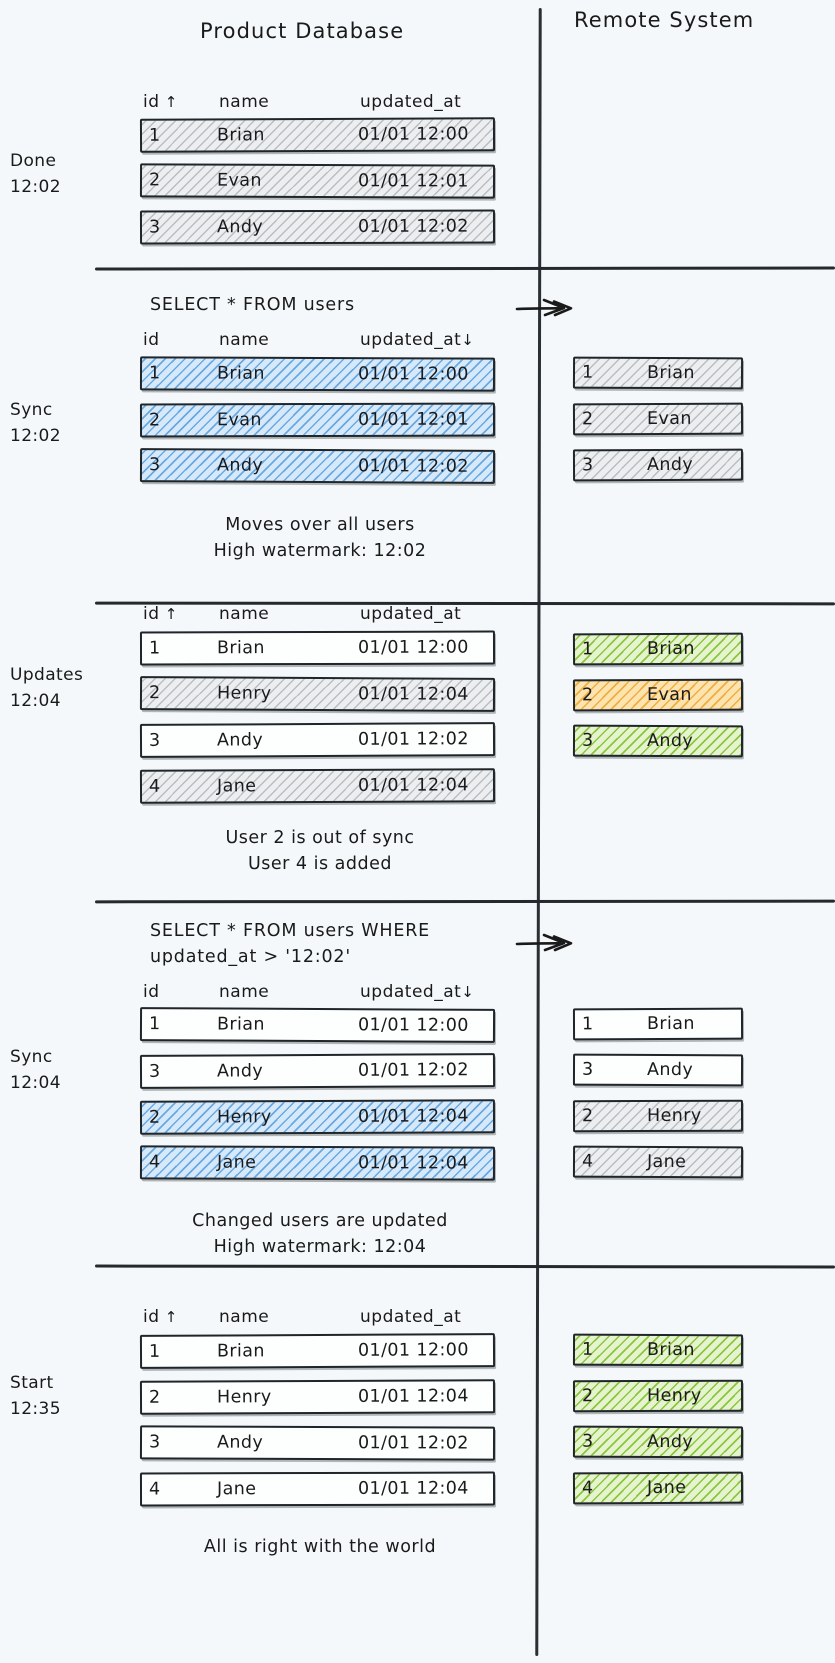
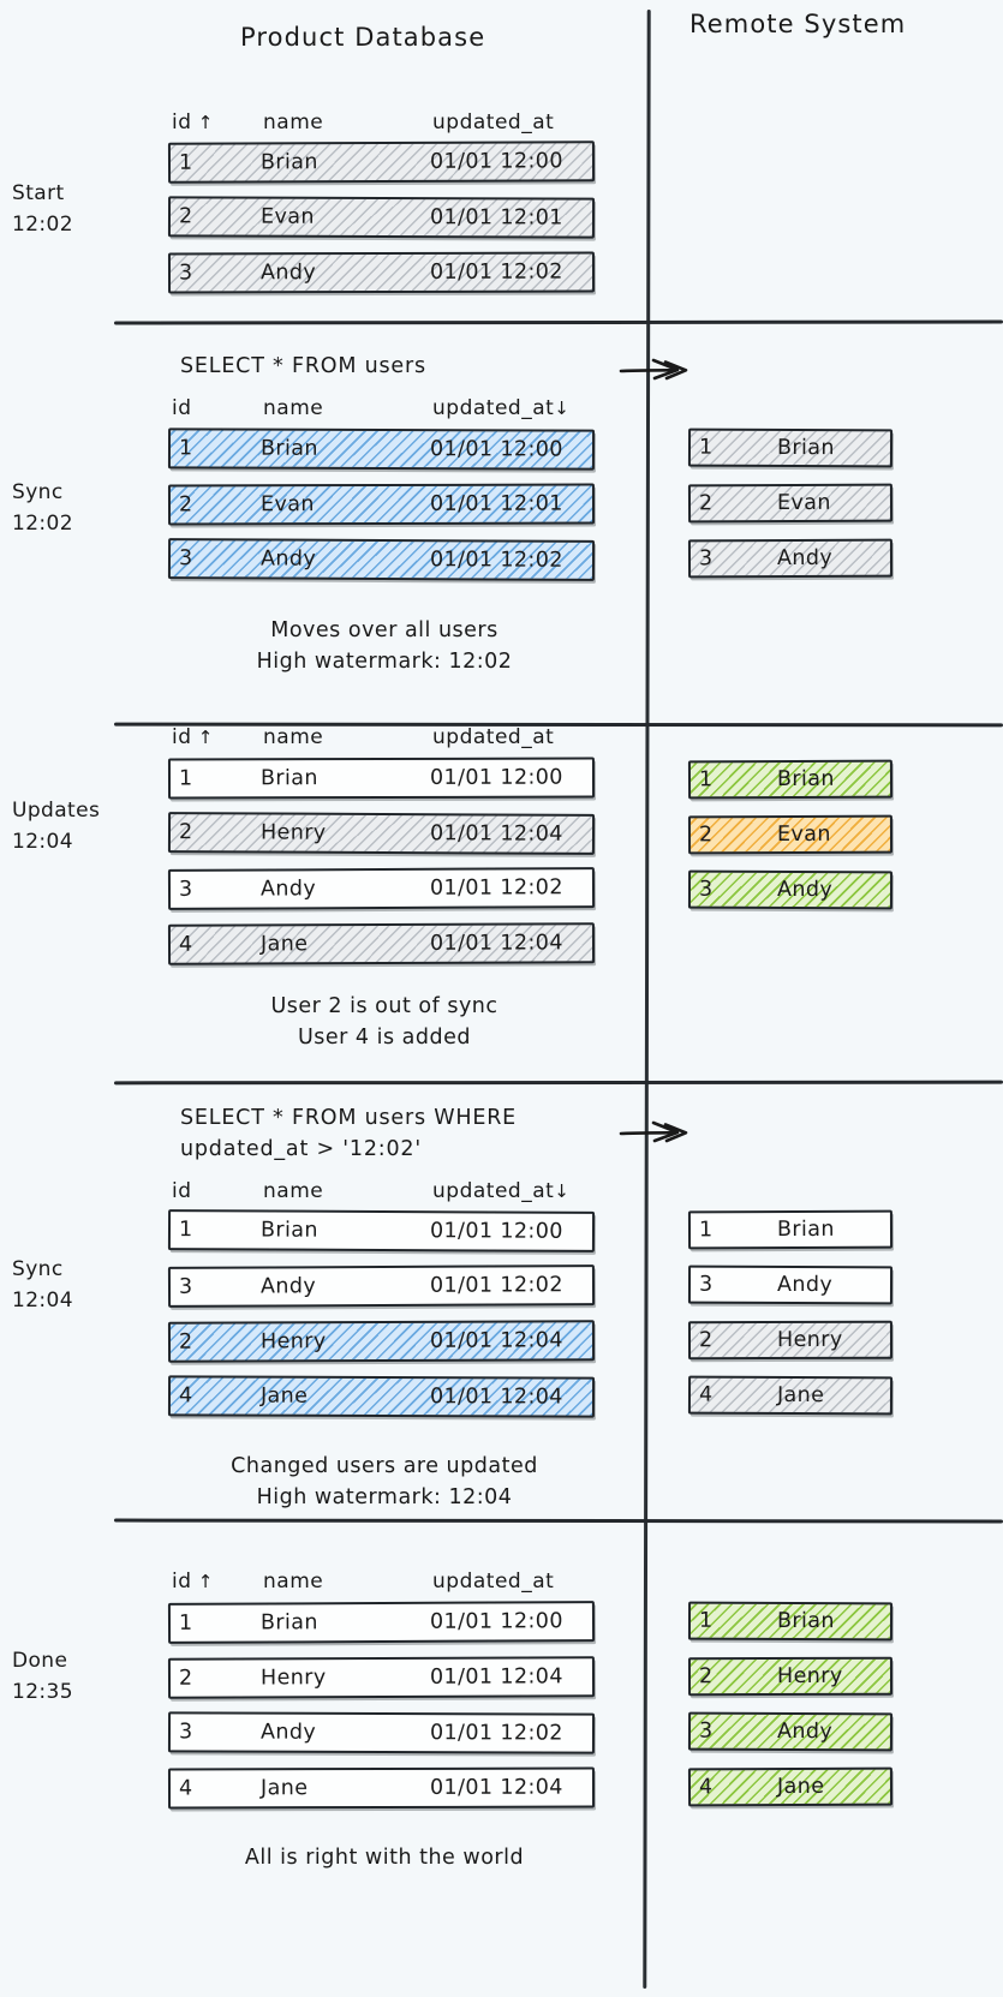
  Product Database
  Remote System
- Done
+ Start
  12:02
  id ↑
  name
  updated_at
  1
  Brian
  01/01 12:00
  2
  Evan
  01/01 12:01
  3
  Andy
  01/01 12:02
  Sync
  12:02
  SELECT * FROM users
  id
  name
  updated_at↓
  1
  Brian
  01/01 12:00
  2
  Evan
  01/01 12:01
  3
  Andy
  01/01 12:02
  1
  Brian
  2
  Evan
  3
  Andy
  Moves over all users
  High watermark: 12:02
  Updates
  12:04
  id ↑
  name
  updated_at
  1
  Brian
  01/01 12:00
  2
  Henry
  01/01 12:04
  3
  Andy
  01/01 12:02
  4
  Jane
  01/01 12:04
  1
  Brian
  2
  Evan
  3
  Andy
  User 2 is out of sync
  User 4 is added
  Sync
  12:04
  SELECT * FROM users WHERE
  updated_at > '12:02'
  id
  name
  updated_at↓
  1
  Brian
  01/01 12:00
  3
  Andy
  01/01 12:02
  2
  Henry
  01/01 12:04
  4
  Jane
  01/01 12:04
  1
  Brian
  3
  Andy
  2
  Henry
  4
  Jane
  Changed users are updated
  High watermark: 12:04
- Start
+ Done
  12:35
  id ↑
  name
  updated_at
  1
  Brian
  01/01 12:00
  2
  Henry
  01/01 12:04
  3
  Andy
  01/01 12:02
  4
  Jane
  01/01 12:04
  1
  Brian
  2
  Henry
  3
  Andy
  4
  Jane
  All is right with the world
